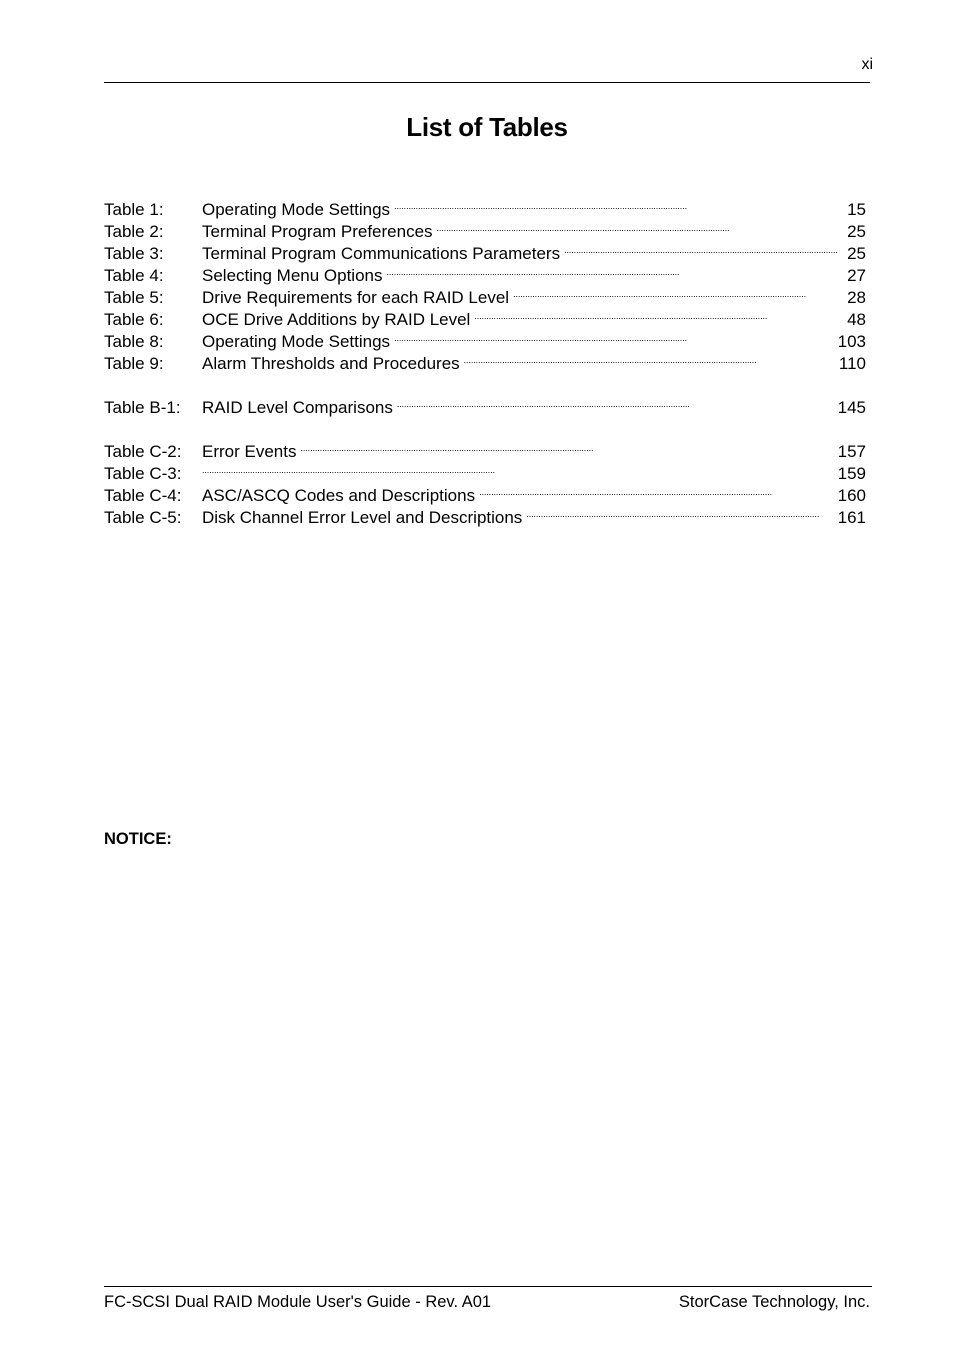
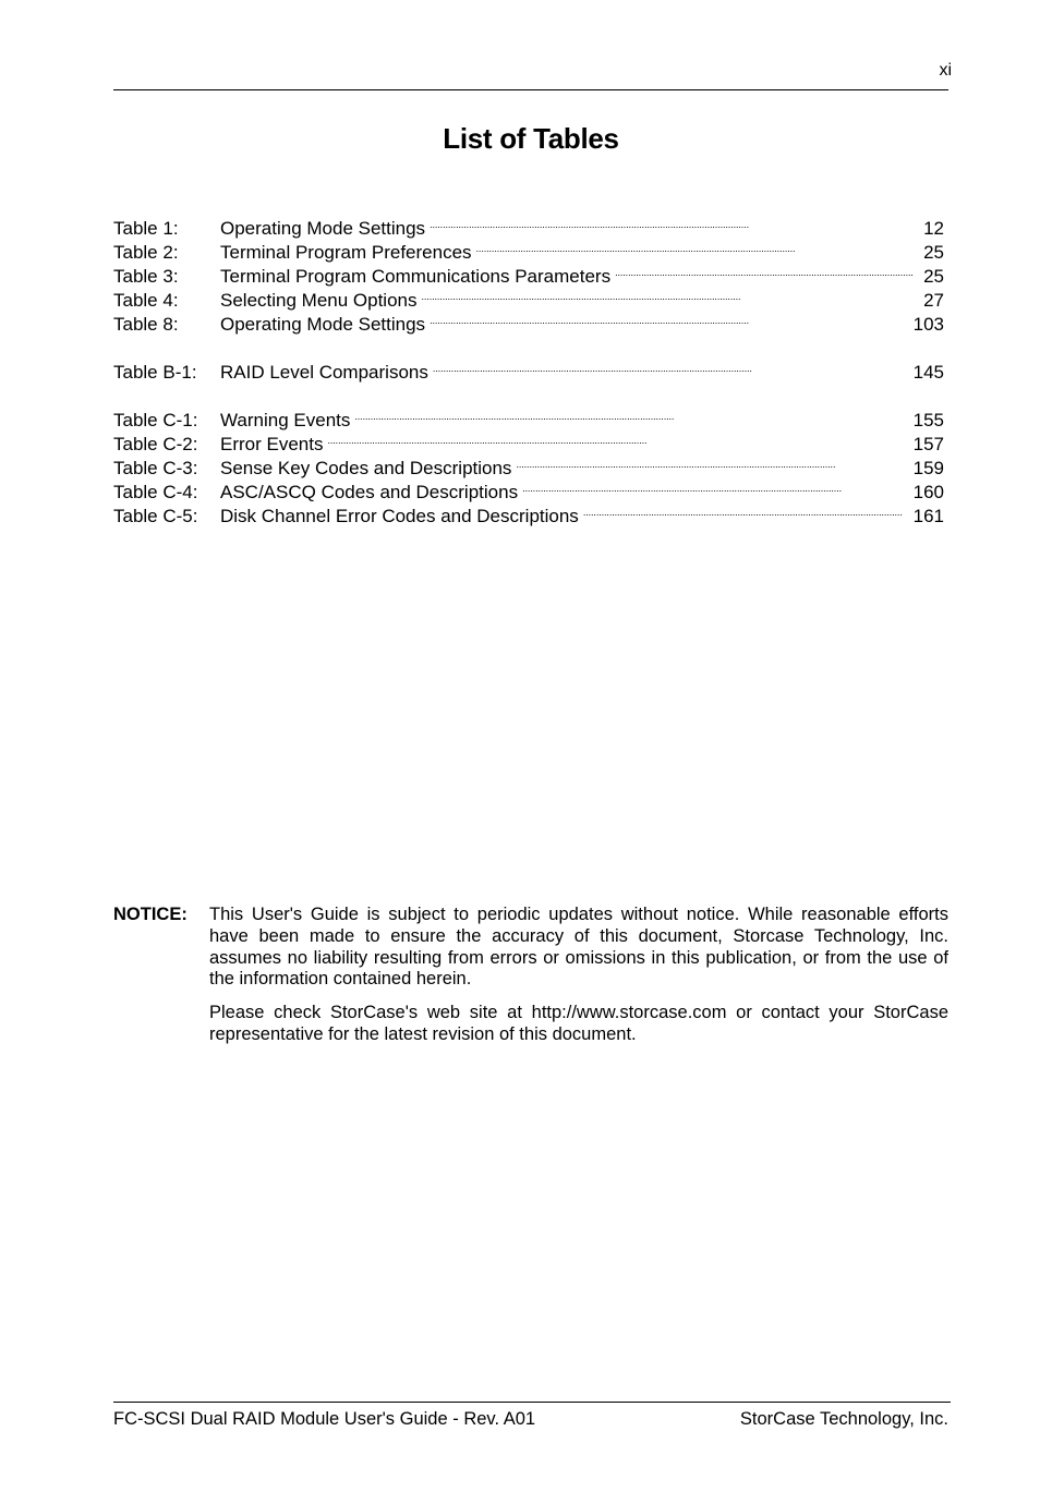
  xi
  List of Tables
  Table 1:
  Operating Mode Settings
- 15
+ 12
  Table 2:
  Terminal Program Preferences
  25
  Table 3:
  Terminal Program Communications Parameters
  25
  Table 4:
  Selecting Menu Options
  27
- Table 5:
- Drive Requirements for each RAID Level
- 28
- Table 6:
- OCE Drive Additions by RAID Level
- 48
  Table 8:
  Operating Mode Settings
  103
- Table 9:
- Alarm Thresholds and Procedures
- 110
  Table B-1:
  RAID Level Comparisons
  145
+ Table C-1:
+ Warning Events
+ 155
  Table C-2:
  Error Events
  157
  Table C-3:
+ Sense Key Codes and Descriptions
  159
  Table C-4:
  ASC/ASCQ Codes and Descriptions
  160
  Table C-5:
- Disk Channel Error Level and Descriptions
+ Disk Channel Error Codes and Descriptions
  161
  NOTICE:
+ This User's Guide is subject to periodic updates without notice. While reasonable efforts have been made to ensure the accuracy of this document, Storcase Technology, Inc. assumes no liability resulting from errors or omissions in this publication, or from the use of the information contained herein.
+ Please check StorCase's web site at http://www.storcase.com or contact your StorCase representative for the latest revision of this document.
  FC-SCSI Dual RAID Module User's Guide - Rev. A01
  StorCase Technology, Inc.
